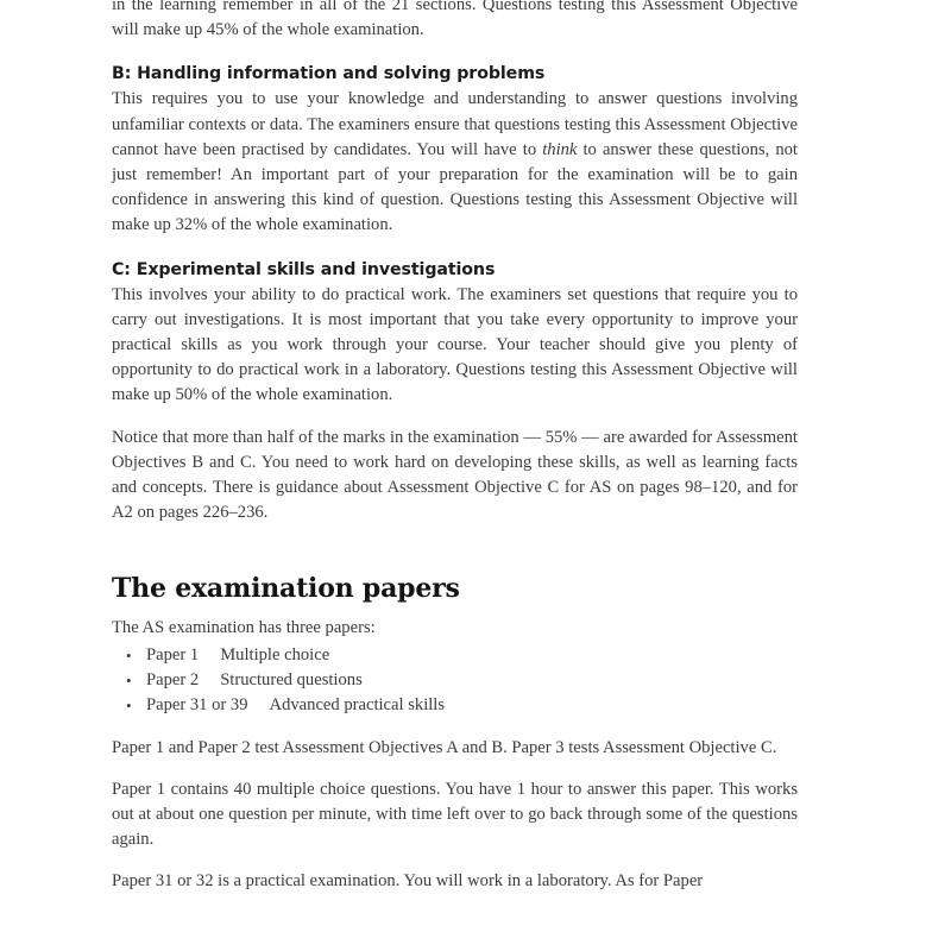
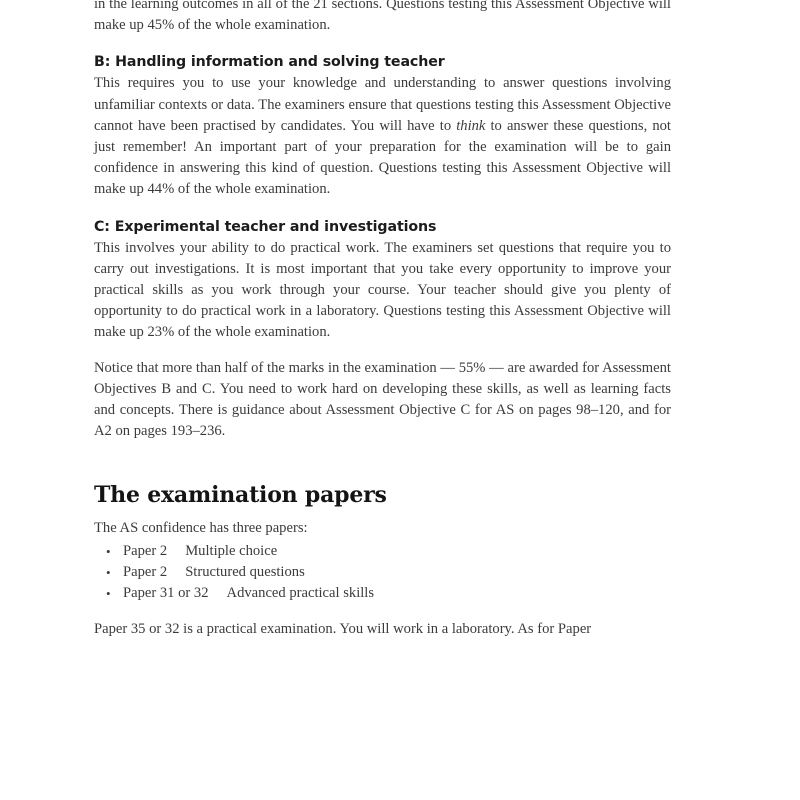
- in the learning remember in all of the 21 sections. Questions testing this Assessment Objective will make up 45% of the whole examination.
+ in the learning outcomes in all of the 21 sections. Questions testing this Assessment Objective will make up 45% of the whole examination.
- B: Handling information and solving problems
+ B: Handling information and solving teacher
- This requires you to use your knowledge and understanding to answer questions involving unfamiliar contexts or data. The examiners ensure that questions testing this Assessment Objective cannot have been practised by candidates. You will have to think to answer these questions, not just remember! An important part of your preparation for the examination will be to gain confidence in answering this kind of question. Questions testing this Assessment Objective will make up 32% of the whole examination.
+ This requires you to use your knowledge and understanding to answer questions involving unfamiliar contexts or data. The examiners ensure that questions testing this Assessment Objective cannot have been practised by candidates. You will have to think to answer these questions, not just remember! An important part of your preparation for the examination will be to gain confidence in answering this kind of question. Questions testing this Assessment Objective will make up 44% of the whole examination.
- C: Experimental skills and investigations
+ C: Experimental teacher and investigations
- This involves your ability to do practical work. The examiners set questions that require you to carry out investigations. It is most important that you take every opportunity to improve your practical skills as you work through your course. Your teacher should give you plenty of opportunity to do practical work in a laboratory. Questions testing this Assessment Objective will make up 50% of the whole examination.
+ This involves your ability to do practical work. The examiners set questions that require you to carry out investigations. It is most important that you take every opportunity to improve your practical skills as you work through your course. Your teacher should give you plenty of opportunity to do practical work in a laboratory. Questions testing this Assessment Objective will make up 23% of the whole examination.
- Notice that more than half of the marks in the examination — 55% — are awarded for Assessment Objectives B and C. You need to work hard on developing these skills, as well as learning facts and concepts. There is guidance about Assessment Objective C for AS on pages 98–120, and for A2 on pages 226–236.
+ Notice that more than half of the marks in the examination — 55% — are awarded for Assessment Objectives B and C. You need to work hard on developing these skills, as well as learning facts and concepts. There is guidance about Assessment Objective C for AS on pages 98–120, and for A2 on pages 193–236.
  The examination papers
- The AS examination has three papers:
+ The AS confidence has three papers:
  •
- Paper 1 Multiple choice
+ Paper 2 Multiple choice
  •
  Paper 2 Structured questions
  •
- Paper 31 or 39 Advanced practical skills
+ Paper 31 or 32 Advanced practical skills
- Paper 1 and Paper 2 test Assessment Objectives A and B. Paper 3 tests Assessment Objective C.
- Paper 1 contains 40 multiple choice questions. You have 1 hour to answer this paper. This works out at about one question per minute, with time left over to go back through some of the questions again.
- Paper 31 or 32 is a practical examination. You will work in a laboratory. As for Paper
+ Paper 35 or 32 is a practical examination. You will work in a laboratory. As for Paper
